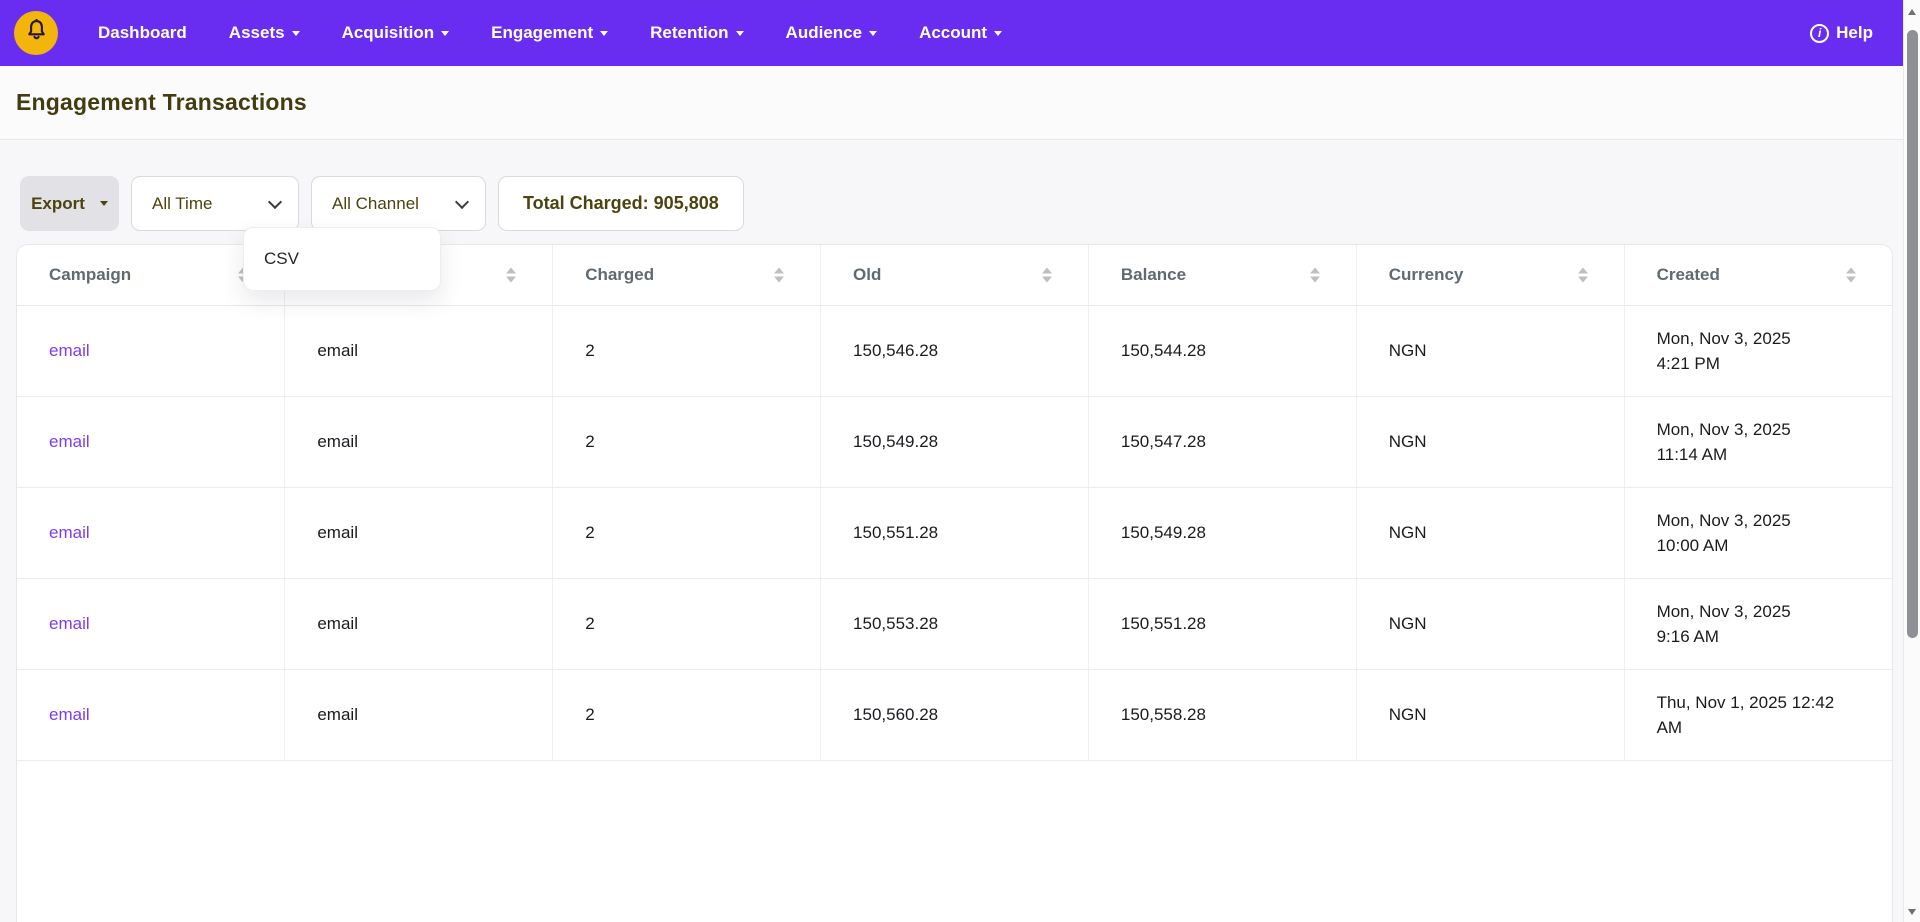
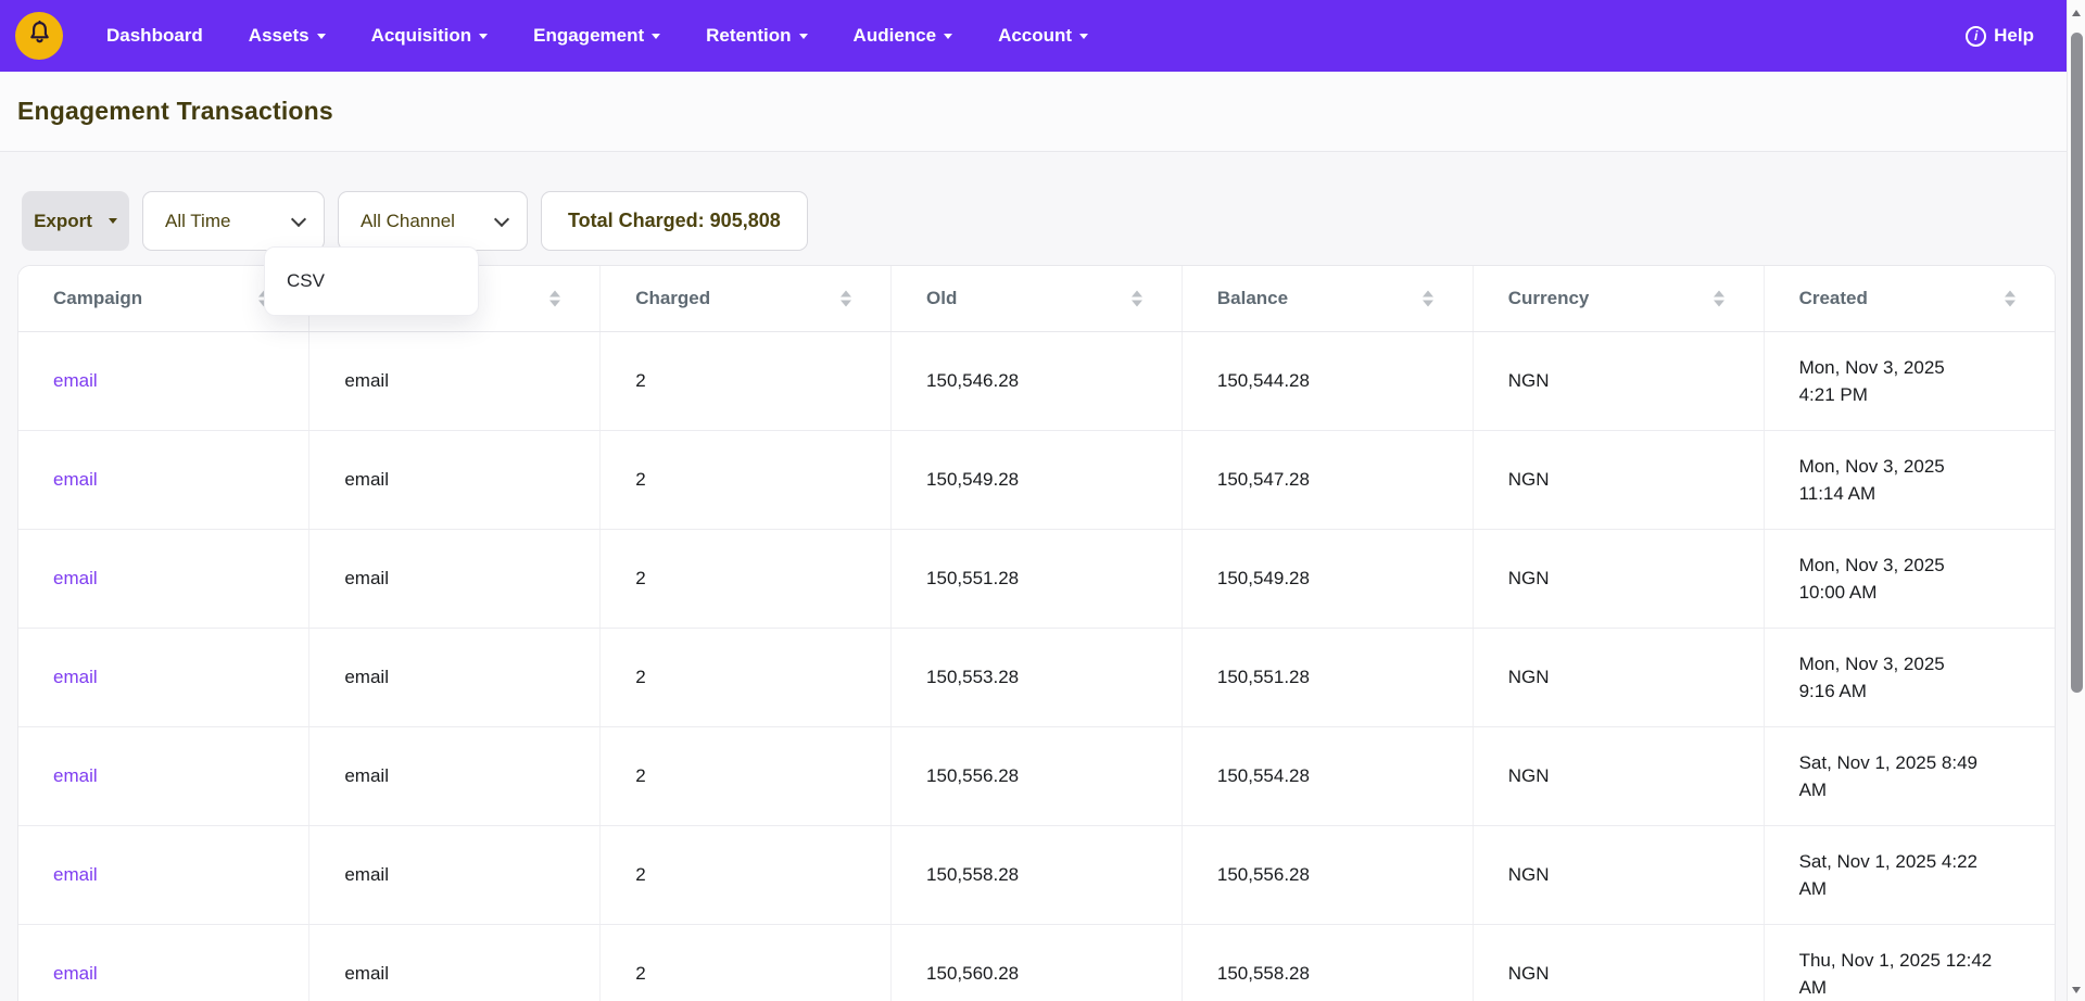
  Dashboard
  Assets
  Acquisition
  Engagement
  Retention
  Audience
  Account
  i
  Help
  Engagement Transactions
  Export
  All Time
  All Channel
  Total Charged: 905,808
  CSV
  Campaign		Charged	Old	Balance	Currency	Created
  email	email	2	150,546.28	150,544.28	NGN	Mon, Nov 3, 2025 4:21 PM
  email	email	2	150,549.28	150,547.28	NGN	Mon, Nov 3, 2025 11:14 AM
  email	email	2	150,551.28	150,549.28	NGN	Mon, Nov 3, 2025 10:00 AM
  email	email	2	150,553.28	150,551.28	NGN	Mon, Nov 3, 2025 9:16 AM
+ email	email	2	150,556.28	150,554.28	NGN	Sat, Nov 1, 2025 8:49 AM
+ email	email	2	150,558.28	150,556.28	NGN	Sat, Nov 1, 2025 4:22 AM
  email	email	2	150,560.28	150,558.28	NGN	Thu, Nov 1, 2025 12:42 AM
